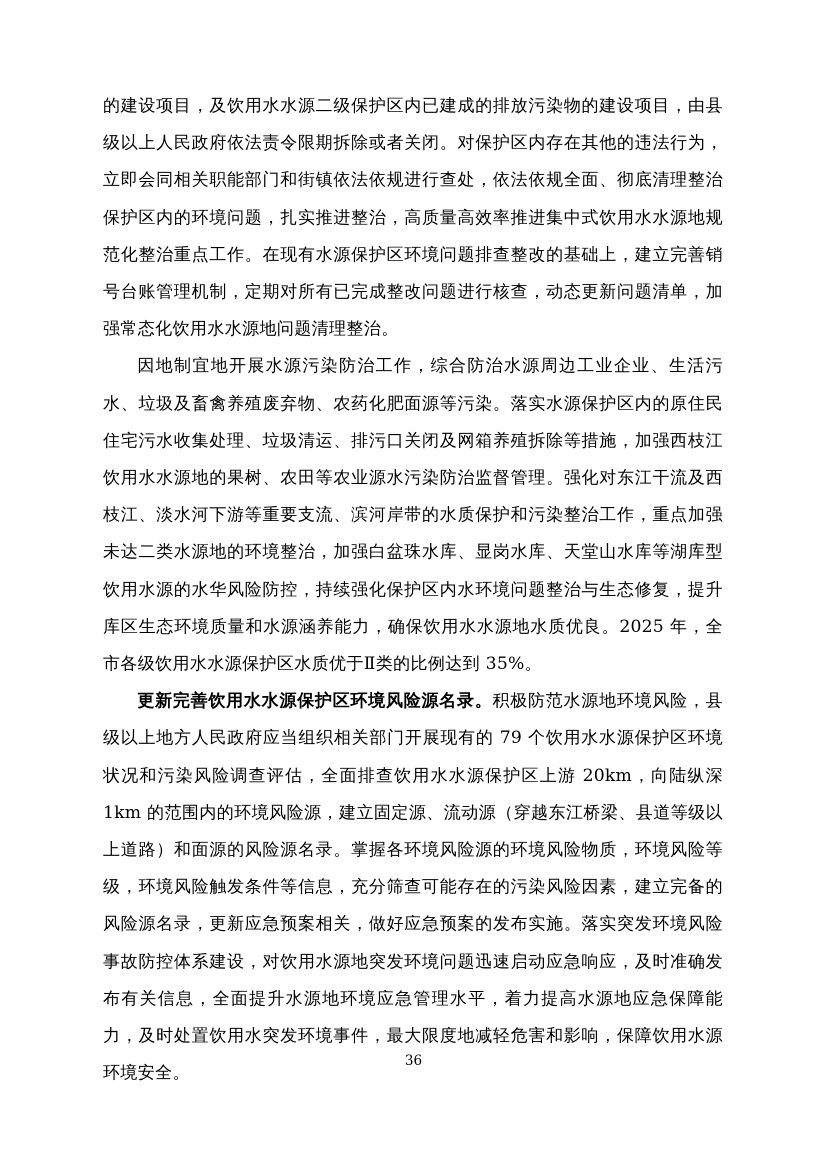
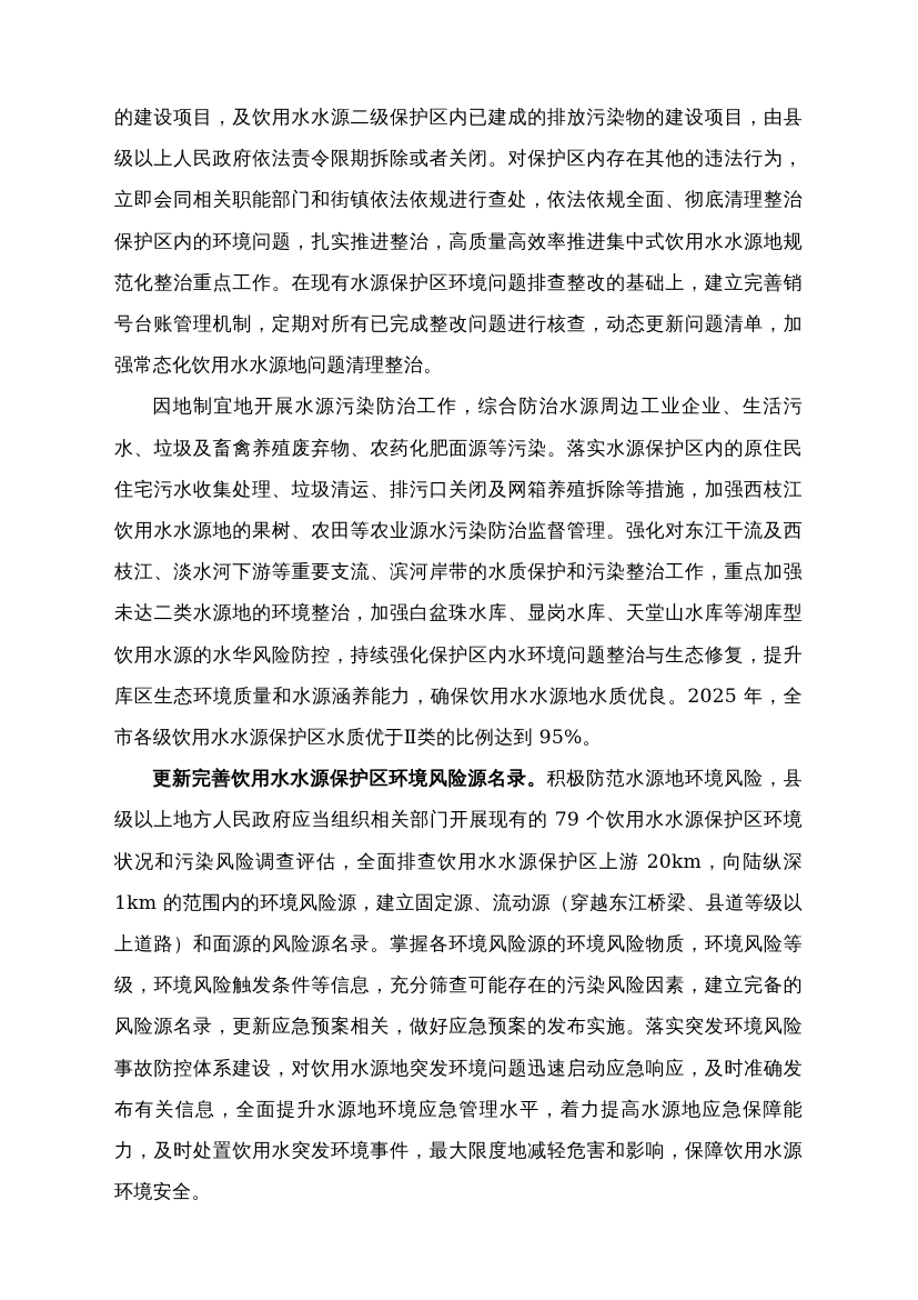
  的建设项目，及饮用水水源二级保护区内已建成的排放污染物的建设项目，由县级以上人民政府依法责令限期拆除或者关闭。对保护区内存在其他的违法行为，立即会同相关职能部门和街镇依法依规进行查处，依法依规全面、彻底清理整治保护区内的环境问题，扎实推进整治，高质量高效率推进集中式饮用水水源地规范化整治重点工作。在现有水源保护区环境问题排查整改的基础上，建立完善销号台账管理机制，定期对所有已完成整改问题进行核查，动态更新问题清单，加强常态化饮用水水源地问题清理整治。
- 因地制宜地开展水源污染防治工作，综合防治水源周边工业企业、生活污水、垃圾及畜禽养殖废弃物、农药化肥面源等污染。落实水源保护区内的原住民住宅污水收集处理、垃圾清运、排污口关闭及网箱养殖拆除等措施，加强西枝江饮用水水源地的果树、农田等农业源水污染防治监督管理。强化对东江干流及西枝江、淡水河下游等重要支流、滨河岸带的水质保护和污染整治工作，重点加强未达二类水源地的环境整治，加强白盆珠水库、显岗水库、天堂山水库等湖库型饮用水源的水华风险防控，持续强化保护区内水环境问题整治与生态修复，提升库区生态环境质量和水源涵养能力，确保饮用水水源地水质优良。2025 年，全市各级饮用水水源保护区水质优于Ⅱ类的比例达到 35%。
+ 因地制宜地开展水源污染防治工作，综合防治水源周边工业企业、生活污水、垃圾及畜禽养殖废弃物、农药化肥面源等污染。落实水源保护区内的原住民住宅污水收集处理、垃圾清运、排污口关闭及网箱养殖拆除等措施，加强西枝江饮用水水源地的果树、农田等农业源水污染防治监督管理。强化对东江干流及西枝江、淡水河下游等重要支流、滨河岸带的水质保护和污染整治工作，重点加强未达二类水源地的环境整治，加强白盆珠水库、显岗水库、天堂山水库等湖库型饮用水源的水华风险防控，持续强化保护区内水环境问题整治与生态修复，提升库区生态环境质量和水源涵养能力，确保饮用水水源地水质优良。2025 年，全市各级饮用水水源保护区水质优于Ⅱ类的比例达到 95%。
  更新完善饮用水水源保护区环境风险源名录。积极防范水源地环境风险，县级以上地方人民政府应当组织相关部门开展现有的 79 个饮用水水源保护区环境状况和污染风险调查评估，全面排查饮用水水源保护区上游 20km，向陆纵深 1km 的范围内的环境风险源，建立固定源、流动源（穿越东江桥梁、县道等级以上道路）和面源的风险源名录。掌握各环境风险源的环境风险物质，环境风险等级，环境风险触发条件等信息，充分筛查可能存在的污染风险因素，建立完备的风险源名录，更新应急预案相关，做好应急预案的发布实施。落实突发环境风险事故防控体系建设，对饮用水源地突发环境问题迅速启动应急响应，及时准确发布有关信息，全面提升水源地环境应急管理水平，着力提高水源地应急保障能力，及时处置饮用水突发环境事件，最大限度地减轻危害和影响，保障饮用水源环境安全。
- 36
